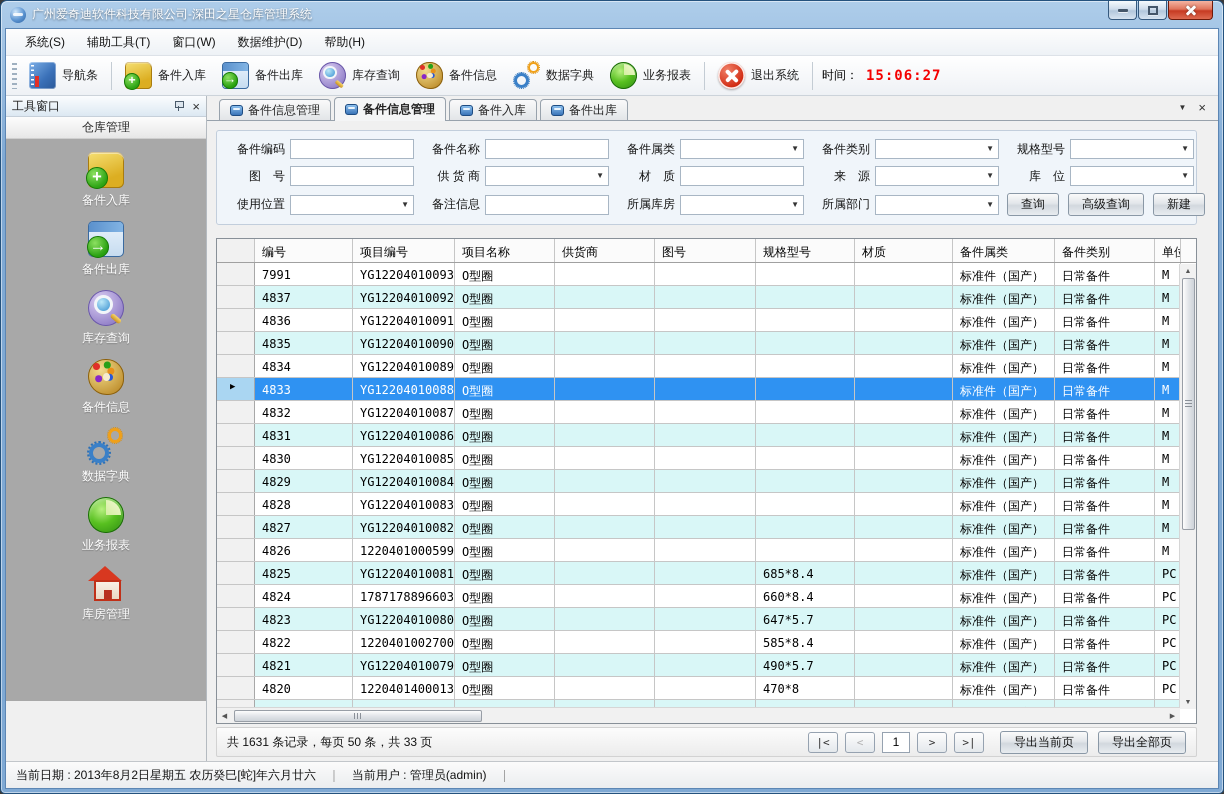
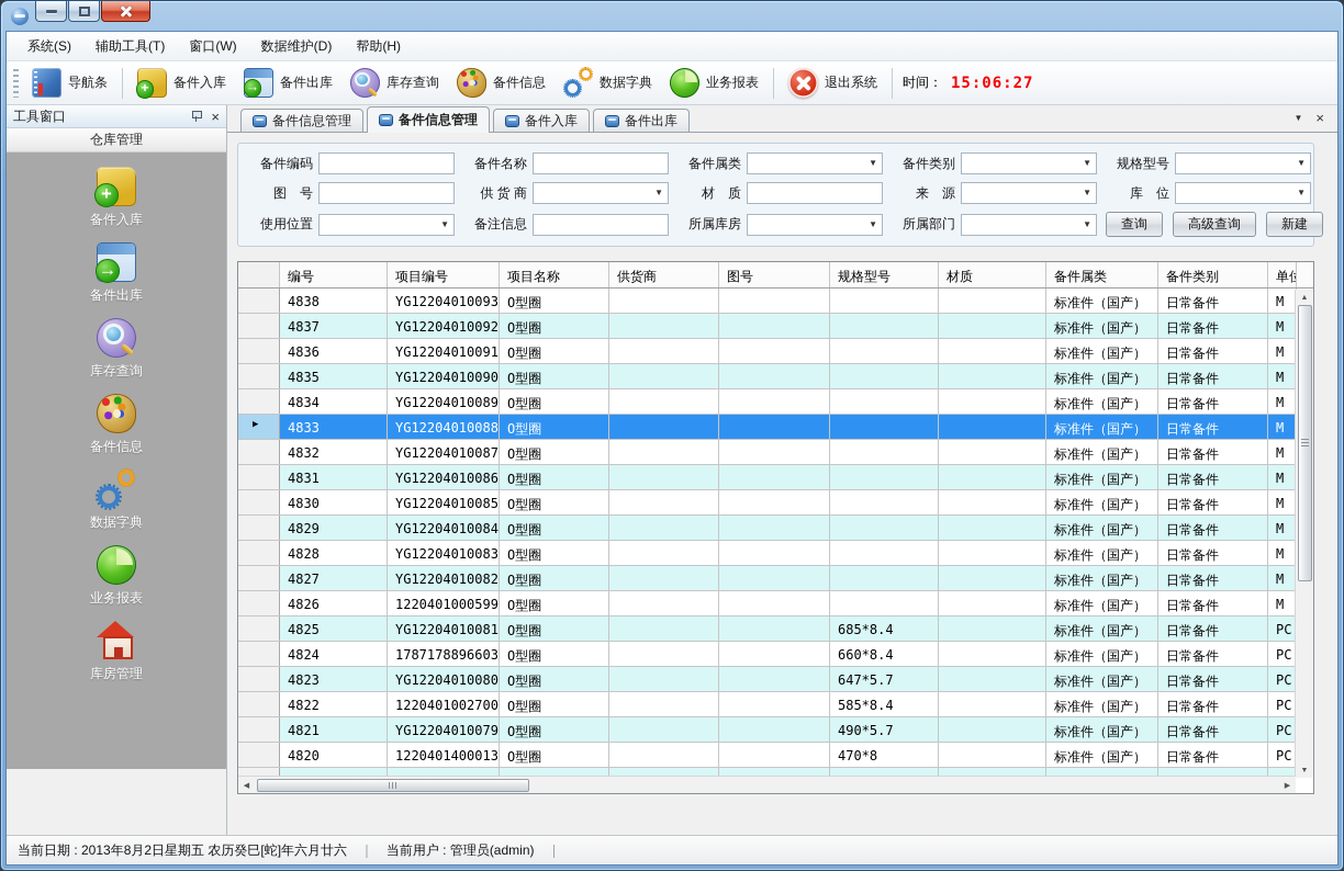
- 广州爱奇迪软件科技有限公司-深田之星仓库管理系统
  系统(S)
  辅助工具(T)
  窗口(W)
  数据维护(D)
  帮助(H)
  导航条
  备件入库
  备件出库
  库存查询
  备件信息
  数据字典
  业务报表
  退出系统
  时间：
  15:06:27
  工具窗口
  ×
  仓库管理
  备件入库
  备件出库
  库存查询
  备件信息
  数据字典
  业务报表
  库房管理
  备件信息管理
  备件信息管理
  备件入库
  备件出库
  ▼
  ×
  备件编码
  备件名称
  备件属类
  ▼
  备件类别
  ▼
  规格型号
  ▼
  图 号
  供 货 商
  ▼
  材 质
  来 源
  ▼
  库 位
  ▼
  使用位置
  ▼
  备注信息
  所属库房
  ▼
  所属部门
  ▼
  查询
  高级查询
  新建
  编号
  项目编号
  项目名称
  供货商
  图号
  规格型号
  材质
  备件属类
  备件类别
  单位
- 7991
+ 4838
  YG12204010093
  O型圈
  标准件（国产）
  日常备件
  M
  4837
  YG12204010092
  O型圈
  标准件（国产）
  日常备件
  M
  4836
  YG12204010091
  O型圈
  标准件（国产）
  日常备件
  M
  4835
  YG12204010090
  O型圈
  标准件（国产）
  日常备件
  M
  4834
  YG12204010089
  O型圈
  标准件（国产）
  日常备件
  M
  ▶
  4833
  YG12204010088
  O型圈
  标准件（国产）
  日常备件
  M
  4832
  YG12204010087
  O型圈
  标准件（国产）
  日常备件
  M
  4831
  YG12204010086
  O型圈
  标准件（国产）
  日常备件
  M
  4830
  YG12204010085
  O型圈
  标准件（国产）
  日常备件
  M
  4829
  YG12204010084
  O型圈
  标准件（国产）
  日常备件
  M
  4828
  YG12204010083
  O型圈
  标准件（国产）
  日常备件
  M
  4827
  YG12204010082
  O型圈
  标准件（国产）
  日常备件
  M
  4826
  1220401000599
  O型圈
  标准件（国产）
  日常备件
  M
  4825
  YG12204010081
  O型圈
  685*8.4
  标准件（国产）
  日常备件
  PC
  4824
  1787178896603
  O型圈
  660*8.4
  标准件（国产）
  日常备件
  PC
  4823
  YG12204010080
  O型圈
  647*5.7
  标准件（国产）
  日常备件
  PC
  4822
  1220401002700
  O型圈
  585*8.4
  标准件（国产）
  日常备件
  PC
  4821
  YG12204010079
  O型圈
  490*5.7
  标准件（国产）
  日常备件
  PC
  4820
  1220401400013
  O型圈
  470*8
  标准件（国产）
  日常备件
  PC
- 共 1631 条记录，每页 50 条，共 33 页
- |<
- <
- 1
- >
- >|
- 导出当前页
- 导出全部页
  当前日期 : 2013年8月2日星期五 农历癸巳[蛇]年六月廿六
  ｜
  当前用户 : 管理员(admin)
  ｜
